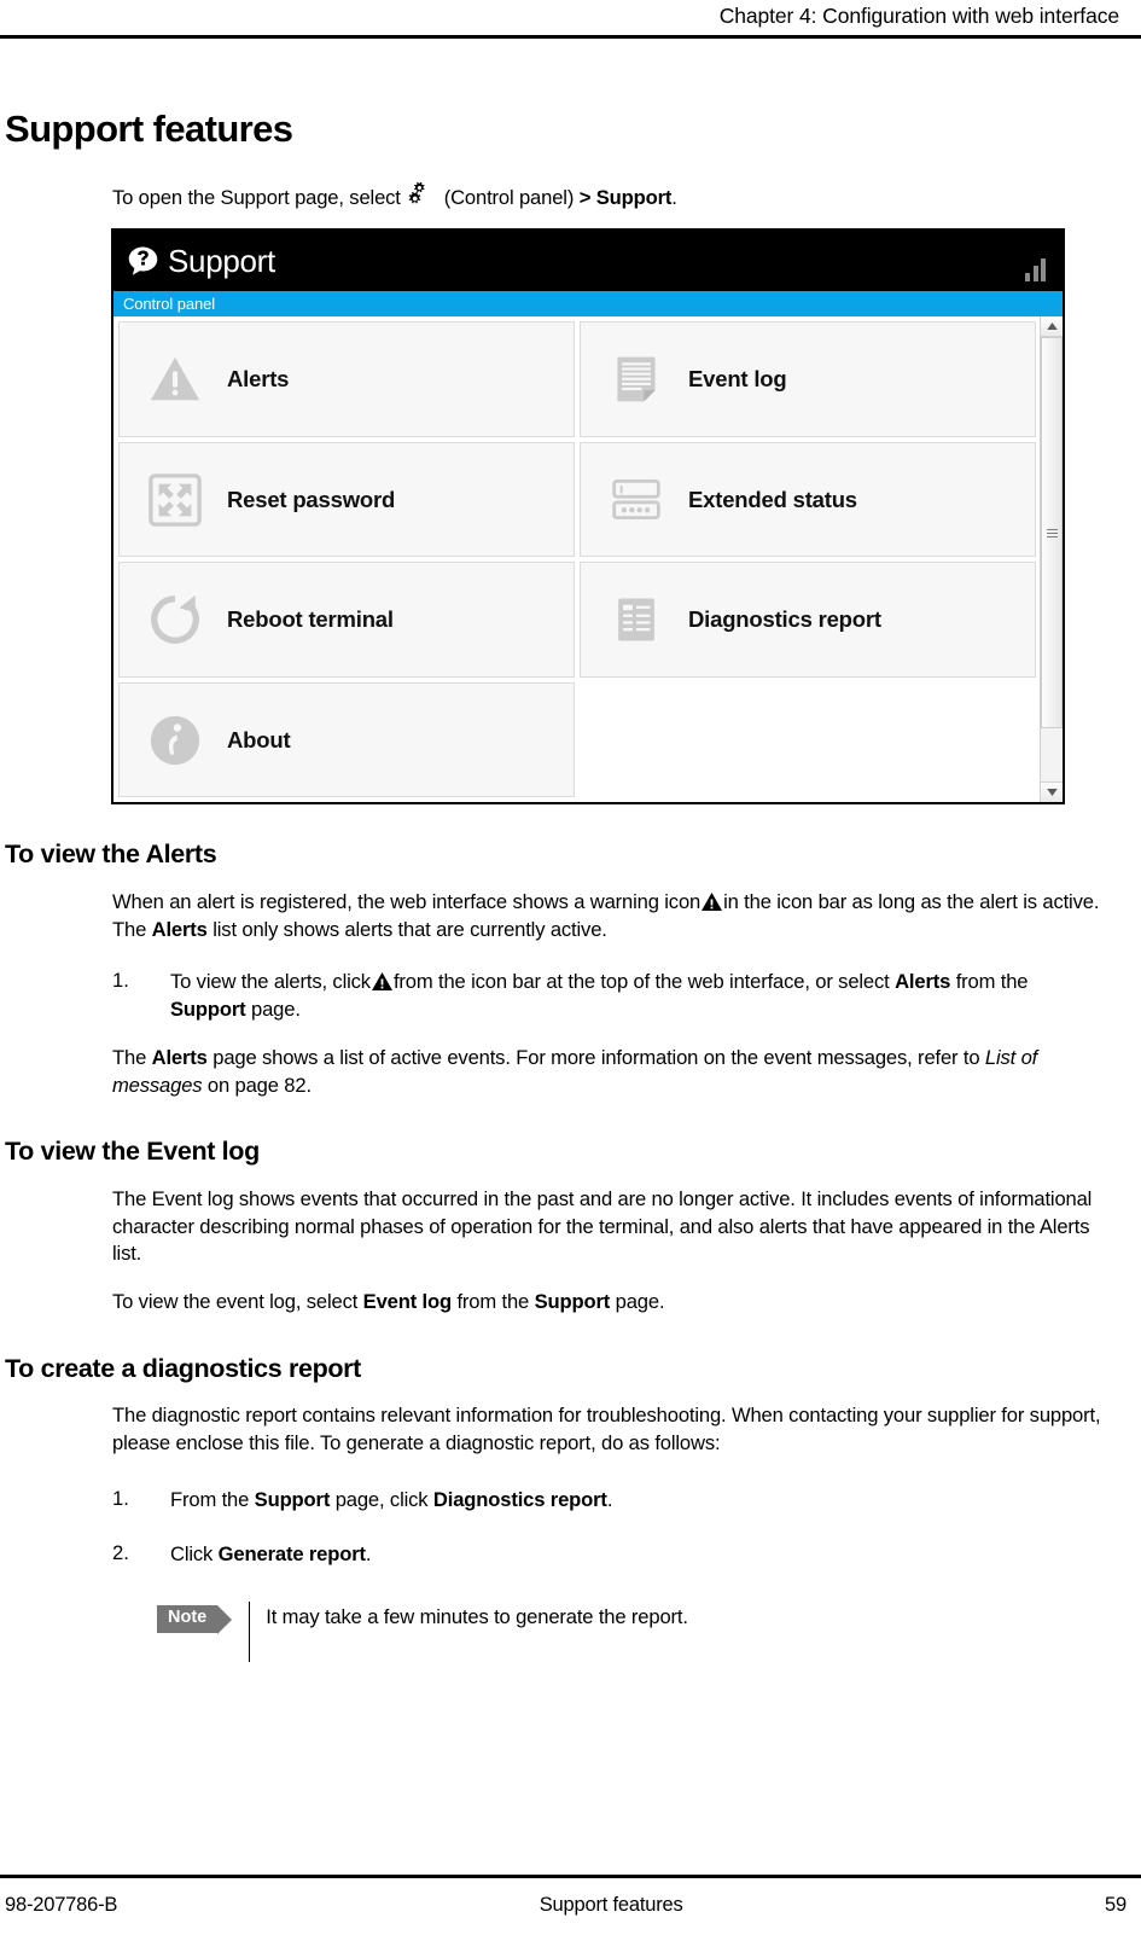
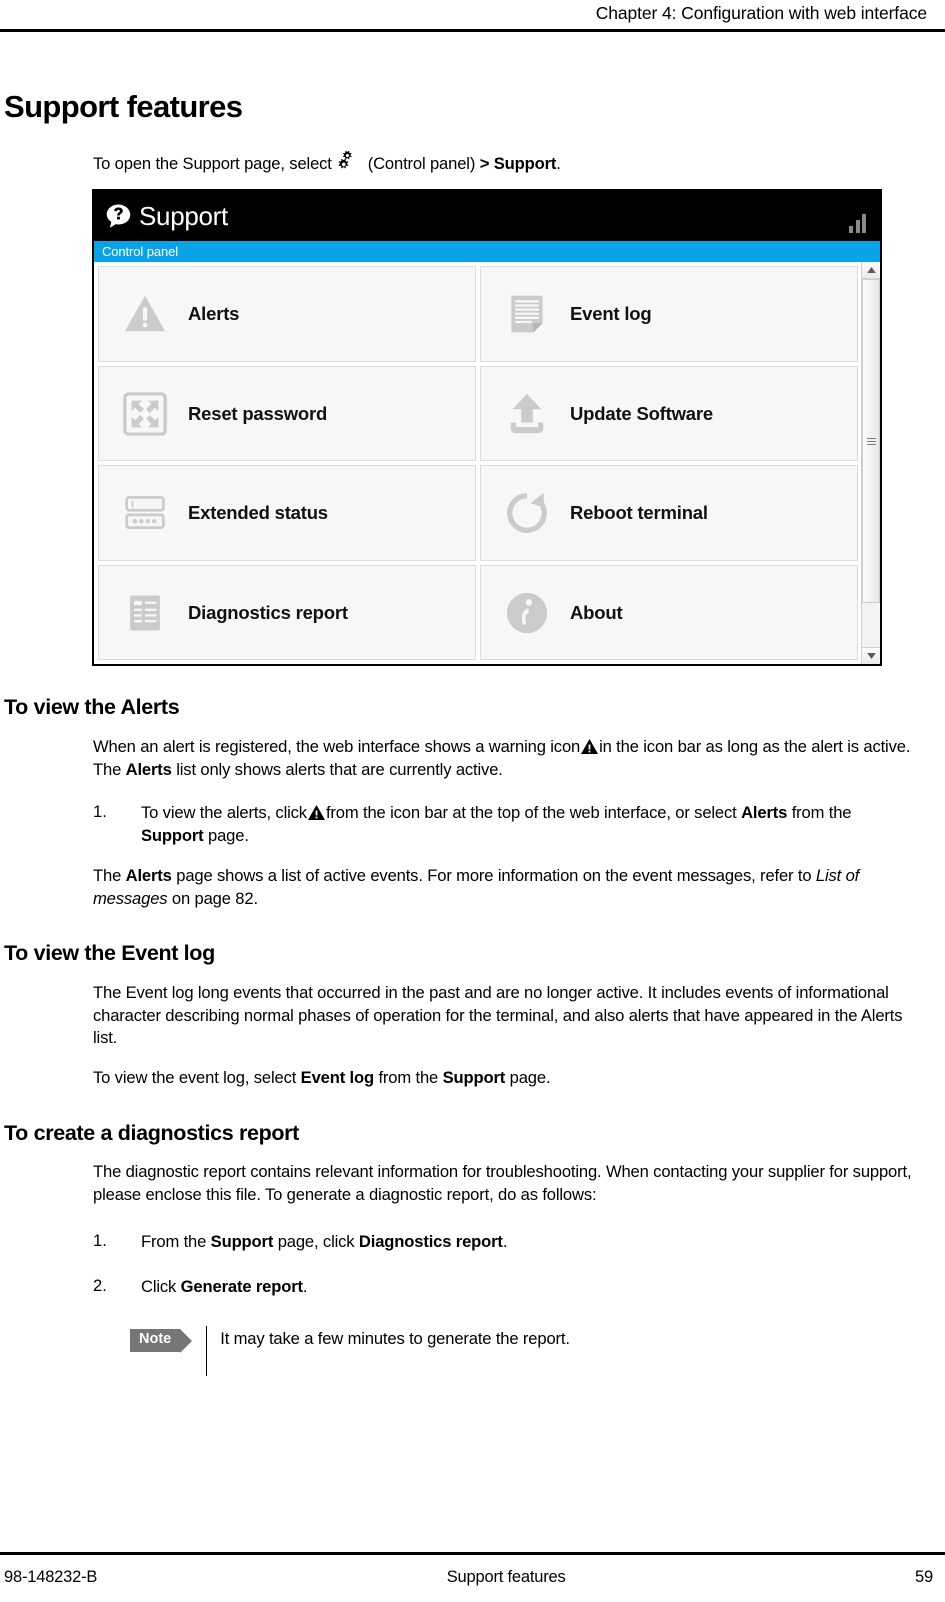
  Chapter 4: Configuration with web interface
  Support features
  To open the Support page, select (Control panel) > Support.
  Support
  Control panel
  Alerts
  Event log
  Reset password
+ Update Software
  Extended status
  Reboot terminal
  Diagnostics report
  About
  To view the Alerts
  When an alert is registered, the web interface shows a warning icon in the icon bar as long as the alert is active. The Alerts list only shows alerts that are currently active.
  1.
  To view the alerts, click from the icon bar at the top of the web interface, or select Alerts from the Support page.
  The Alerts page shows a list of active events. For more information on the event messages, refer to List of messages on page 82.
  To view the Event log
- The Event log shows events that occurred in the past and are no longer active. It includes events of informational character describing normal phases of operation for the terminal, and also alerts that have appeared in the Alerts list.
+ The Event log long events that occurred in the past and are no longer active. It includes events of informational character describing normal phases of operation for the terminal, and also alerts that have appeared in the Alerts list.
  To view the event log, select Event log from the Support page.
  To create a diagnostics report
  The diagnostic report contains relevant information for troubleshooting. When contacting your supplier for support, please enclose this file. To generate a diagnostic report, do as follows:
  1.
  From the Support page, click Diagnostics report.
  2.
  Click Generate report.
  Note
  It may take a few minutes to generate the report.
- 98-207786-B
+ 98-148232-B
  Support features
  59
